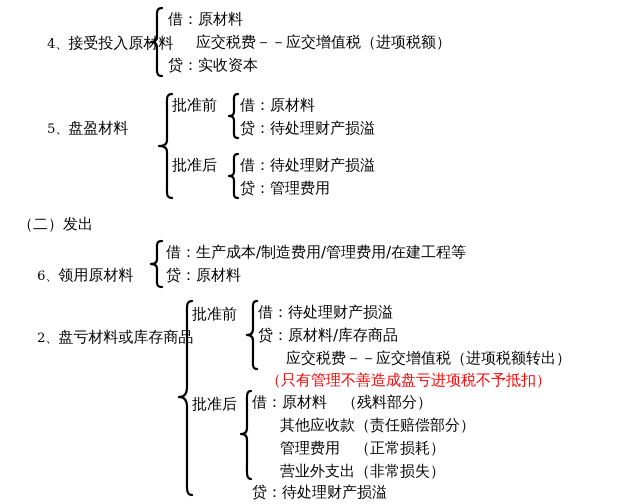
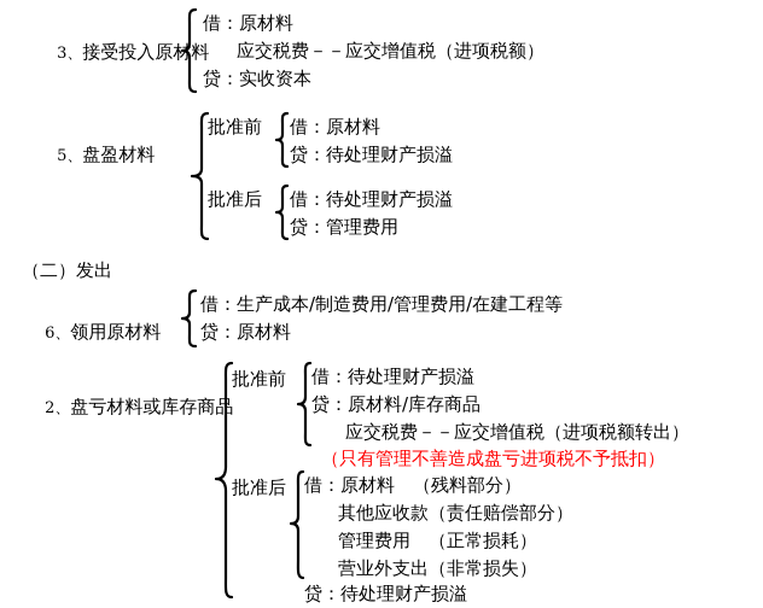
- 4、接受投入原料
+ 3、接受投入原料
  借：原材料
  应交税费－－应交增值税（进项税额）
  贷：实收资本
  5、盘盈材料
  批准前
  借：原材料
  贷：待处理财产损溢
  批准后
  借：待处理财产损溢
  贷：管理费用
  （二）发出
  6、领用原材料
  借：生产成本/制造费用/管理费用/在建工程等
  贷：原材料
  2、盘亏材料或库存商品
  批准前
  借：待处理财产损溢
  贷：原材料/库存商品
  应交税费－－应交增值税（进项税额转出）
  （只有管理不善造成盘亏进项税不予抵扣）
  批准后
  借：原材料 （残料部分）
  其他应收款（责任赔偿部分）
  管理费用 （正常损耗）
  营业外支出（非常损失）
  贷：待处理财产损溢
